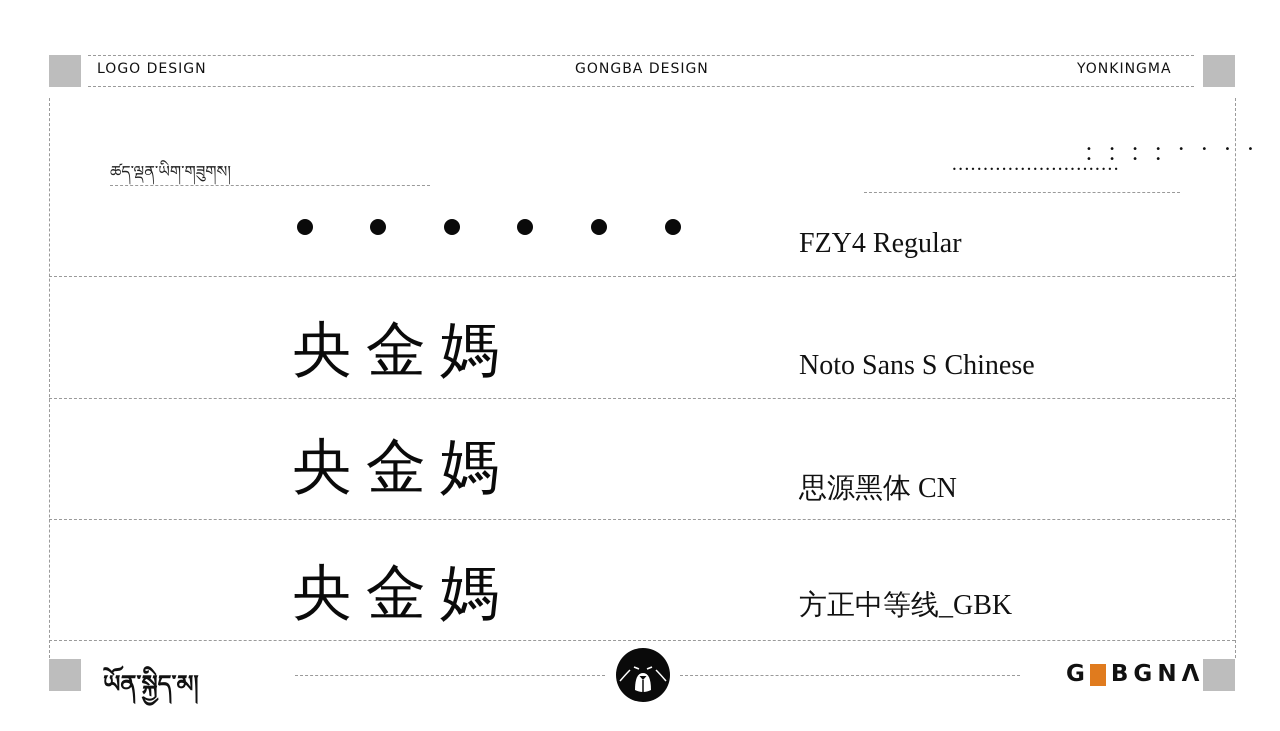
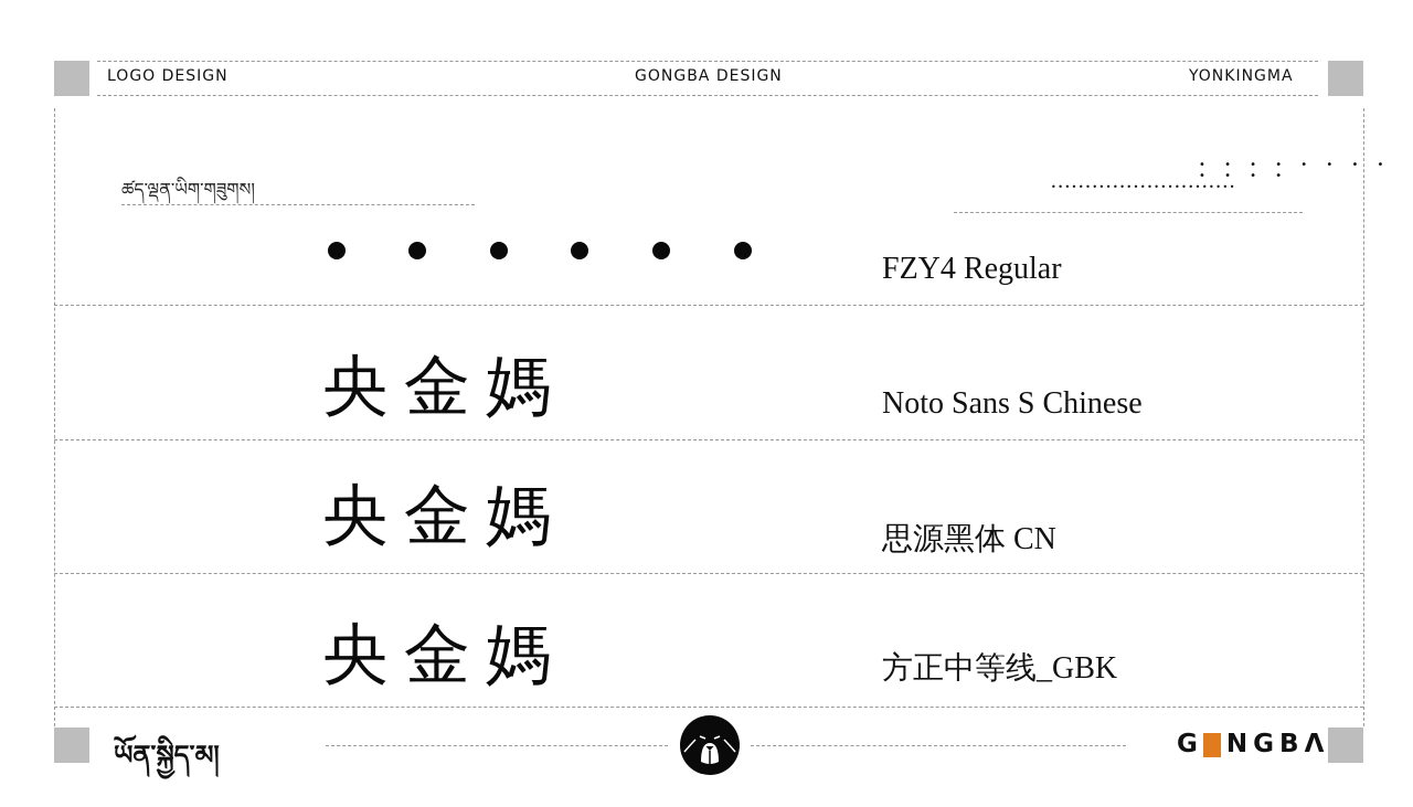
  LOGO DESIGN
  GONGBA DESIGN
  YONKINGMA
  ཚད་ལྡན་ཡིག་གཟུགས།
  • • • • • • • • • • • •
  •••••••••••••••••••••••••••
  FZY4 Regular
  央金媽
  Noto Sans S Chinese
  央金媽
  思源黑体 CN
  央金媽
  方正中等线_GBK
  ཡོན་སྐྱིད་མ།
  G
- B
+ N
  G
- N
+ B
  Λ
